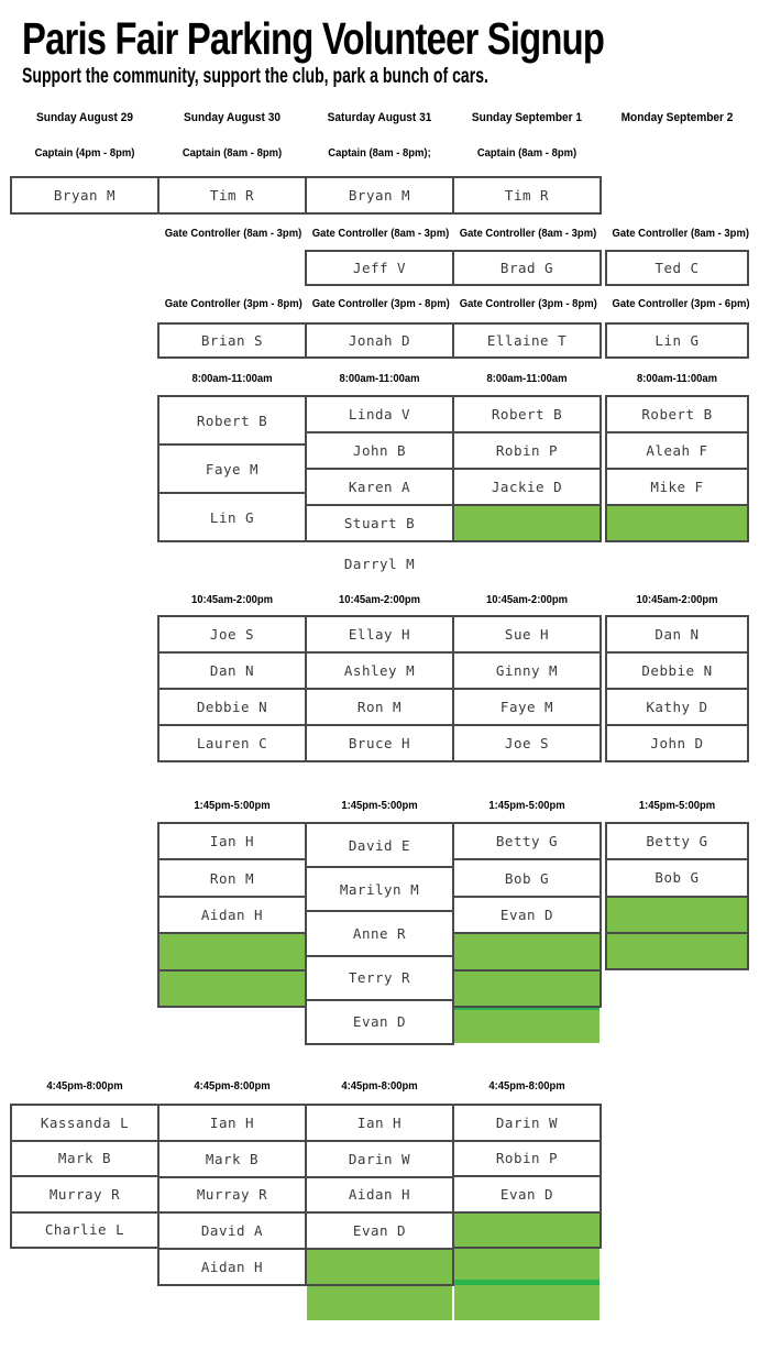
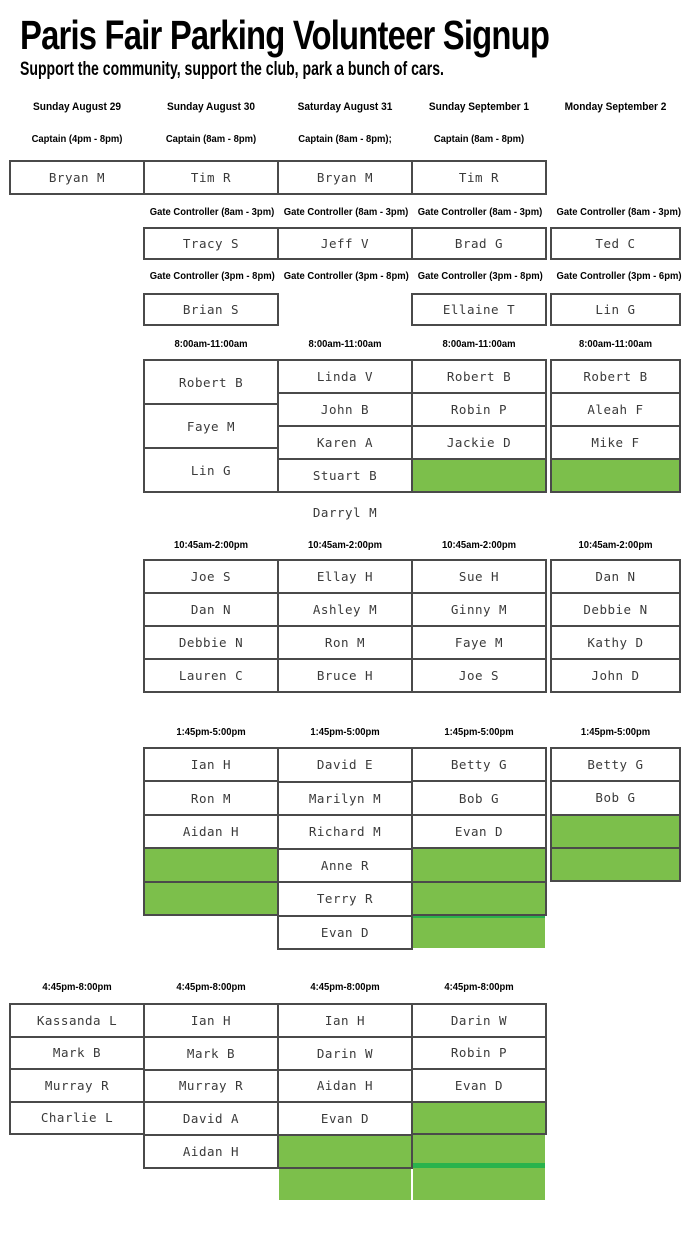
  Paris Fair Parking Volunteer Signup
  Support the community, support the club, park a bunch of cars.
  Sunday August 29
  Sunday August 30
  Saturday August 31
  Sunday September 1
  Monday September 2
  Captain (4pm - 8pm)
  Captain (8am - 8pm)
  Captain (8am - 8pm);
  Captain (8am - 8pm)
  Bryan M
  Tim R
  Bryan M
  Tim R
  Gate Controller (8am - 3pm)
  Gate Controller (8am - 3pm)
  Gate Controller (8am - 3pm)
  Gate Controller (8am - 3pm)
+ Tracy S
  Jeff V
  Brad G
  Ted C
  Gate Controller (3pm - 8pm)
  Gate Controller (3pm - 8pm)
  Gate Controller (3pm - 8pm)
  Gate Controller (3pm - 6pm)
  Brian S
- Jonah D
  Ellaine T
  Lin G
  8:00am-11:00am
  8:00am-11:00am
  8:00am-11:00am
  8:00am-11:00am
  Robert B
  Faye M
  Lin G
  Linda V
  John B
  Karen A
  Stuart B
  Robert B
  Robin P
  Jackie D
  Robert B
  Aleah F
  Mike F
  Darryl M
  10:45am-2:00pm
  10:45am-2:00pm
  10:45am-2:00pm
  10:45am-2:00pm
  Joe S
  Dan N
  Debbie N
  Lauren C
  Ellay H
  Ashley M
  Ron M
  Bruce H
  Sue H
  Ginny M
  Faye M
  Joe S
  Dan N
  Debbie N
  Kathy D
  John D
  1:45pm-5:00pm
  1:45pm-5:00pm
  1:45pm-5:00pm
  1:45pm-5:00pm
  Ian H
  Ron M
  Aidan H
  David E
  Marilyn M
+ Richard M
  Anne R
  Terry R
  Evan D
  Betty G
  Bob G
  Evan D
  Betty G
  Bob G
  4:45pm-8:00pm
  4:45pm-8:00pm
  4:45pm-8:00pm
  4:45pm-8:00pm
  Kassanda L
  Mark B
  Murray R
  Charlie L
  Ian H
  Mark B
  Murray R
  David A
  Aidan H
  Ian H
  Darin W
  Aidan H
  Evan D
  Darin W
  Robin P
  Evan D
